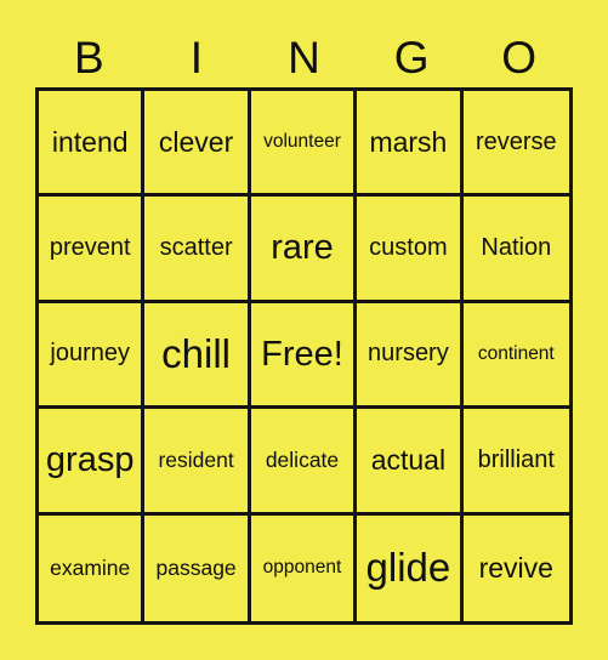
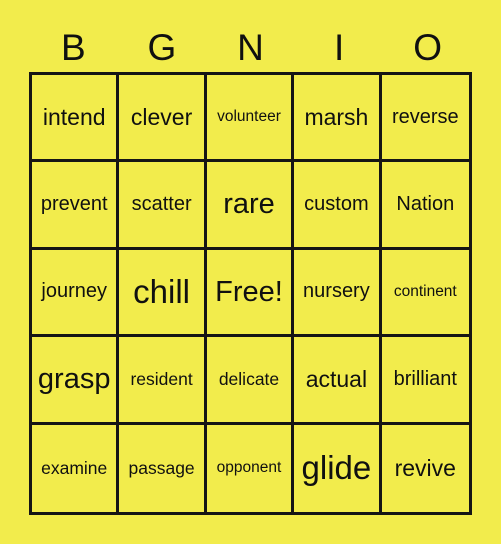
  B
- I
+ G
  N
- G
+ I
  O
  intend
  clever
  volunteer
  marsh
  reverse
  prevent
  scatter
  rare
  custom
  Nation
  journey
  chill
  Free!
  nursery
  continent
  grasp
  resident
  delicate
  actual
  brilliant
  examine
  passage
  opponent
  glide
  revive
